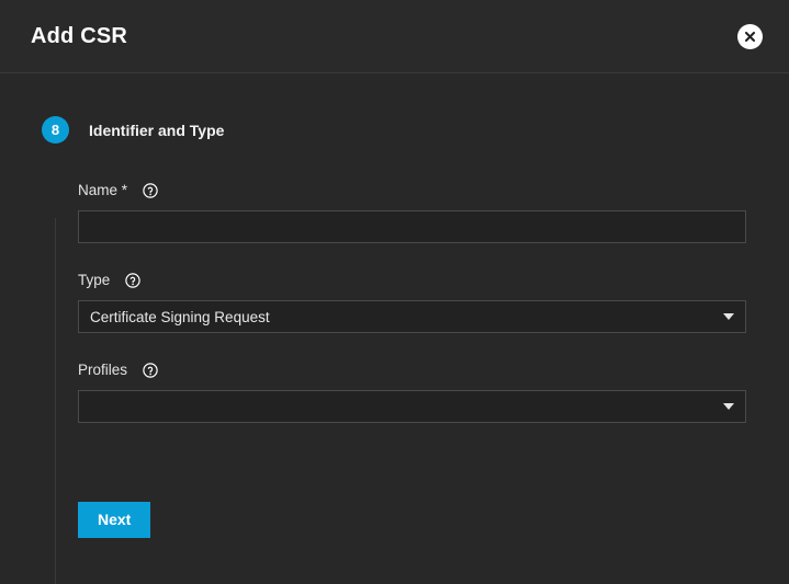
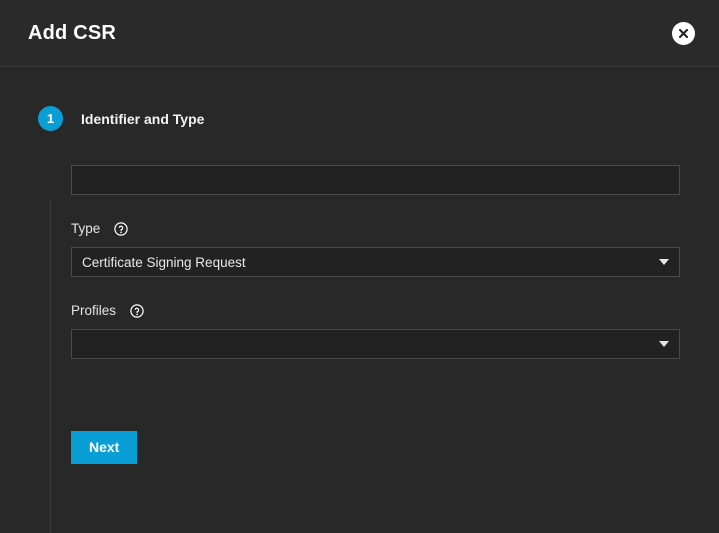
  Add CSR
- 8
+ 1
  Identifier and Type
- Name *
  Type
  Certificate Signing Request
  Profiles
  Next
